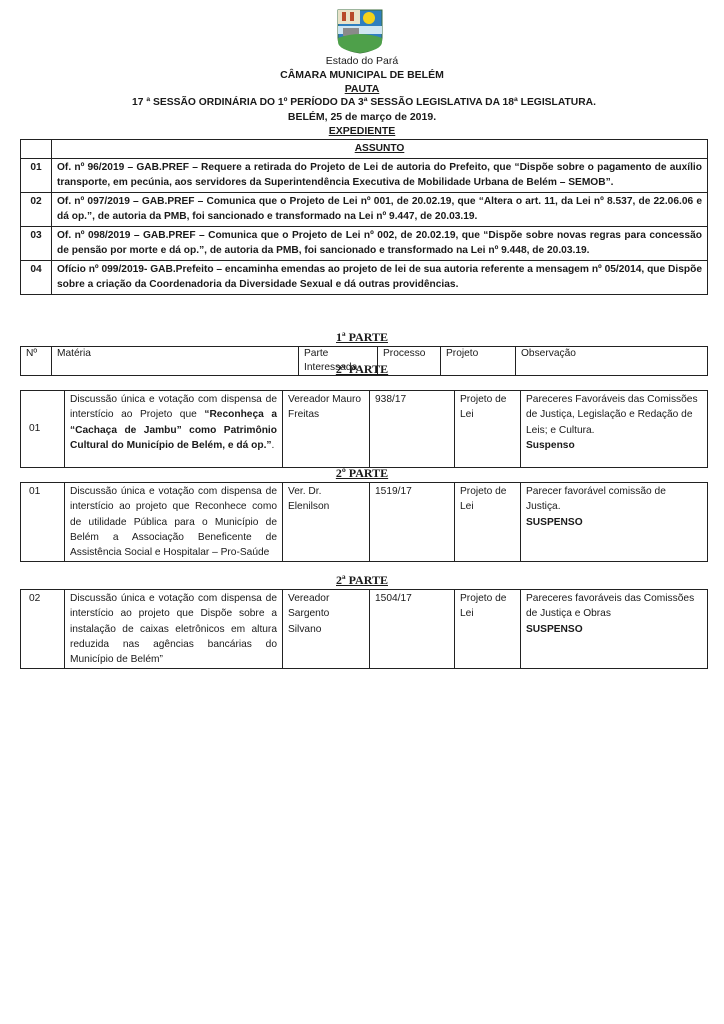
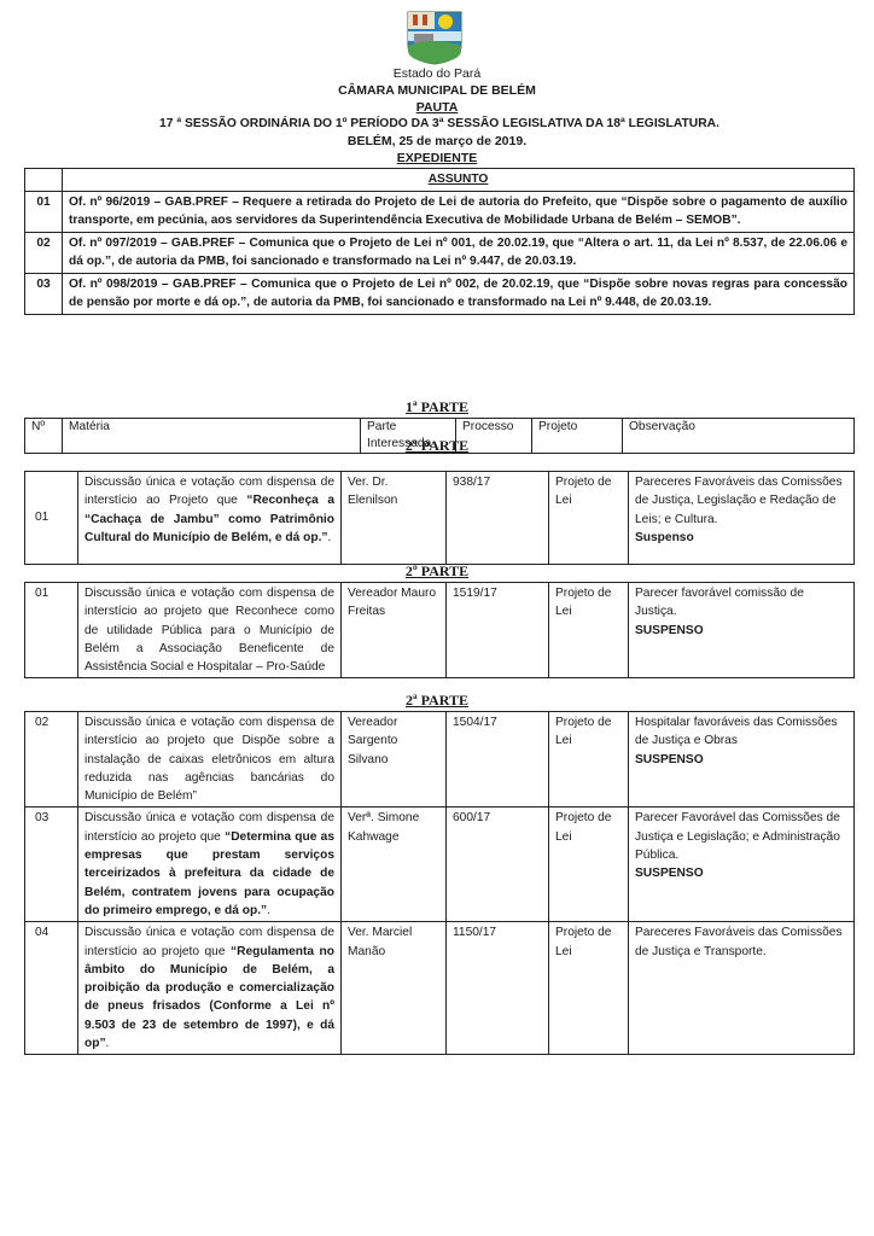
  Estado do Pará
  CÂMARA MUNICIPAL DE BELÉM
  PAUTA
  17 ª SESSÃO ORDINÁRIA DO 1º PERÍODO DA 3ª SESSÃO LEGISLATIVA DA 18ª LEGISLATURA.
  BELÉM, 25 de março de 2019.
  EXPEDIENTE
  	ASSUNTO
  01	Of. nº 96/2019 – GAB.PREF – Requere a retirada do Projeto de Lei de autoria do Prefeito, que “Dispõe sobre o pagamento de auxílio transporte, em pecúnia, aos servidores da Superintendência Executiva de Mobilidade Urbana de Belém – SEMOB”.
  02	Of. nº 097/2019 – GAB.PREF – Comunica que o Projeto de Lei nº 001, de 20.02.19, que “Altera o art. 11, da Lei nº 8.537, de 22.06.06 e dá op.”, de autoria da PMB, foi sancionado e transformado na Lei nº 9.447, de 20.03.19.
  03	Of. nº 098/2019 – GAB.PREF – Comunica que o Projeto de Lei nº 002, de 20.02.19, que “Dispõe sobre novas regras para concessão de pensão por morte e dá op.”, de autoria da PMB, foi sancionado e transformado na Lei nº 9.448, de 20.03.19.
- 04	Ofício nº 099/2019- GAB.Prefeito – encaminha emendas ao projeto de lei de sua autoria referente a mensagem nº 05/2014, que Dispõe sobre a criação da Coordenadoria da Diversidade Sexual e dá outras providências.
  1ª PARTE
  Nº	Matéria	Parte Interessada	Processo	Projeto	Observação
  2º PARTE
- 01	Discussão única e votação com dispensa de interstício ao Projeto que “Reconheça a “Cachaça de Jambu” como Patrimônio Cultural do Município de Belém, e dá op.”.	Vereador Mauro Freitas	938/17	Projeto de Lei	Pareceres Favoráveis das Comissões de Justiça, Legislação e Redação de Leis; e Cultura.Suspenso
+ 01	Discussão única e votação com dispensa de interstício ao Projeto que “Reconheça a “Cachaça de Jambu” como Patrimônio Cultural do Município de Belém, e dá op.”.	Ver. Dr. Elenilson	938/17	Projeto de Lei	Pareceres Favoráveis das Comissões de Justiça, Legislação e Redação de Leis; e Cultura.Suspenso
  2º PARTE
- 01	Discussão única e votação com dispensa de interstício ao projeto que Reconhece como de utilidade Pública para o Município de Belém a Associação Beneficente de Assistência Social e Hospitalar – Pro-Saúde	Ver. Dr. Elenilson	1519/17	Projeto de Lei	Parecer favorável comissão de Justiça.SUSPENSO
+ 01	Discussão única e votação com dispensa de interstício ao projeto que Reconhece como de utilidade Pública para o Município de Belém a Associação Beneficente de Assistência Social e Hospitalar – Pro-Saúde	Vereador Mauro Freitas	1519/17	Projeto de Lei	Parecer favorável comissão de Justiça.SUSPENSO
  2ª PARTE
- 02	Discussão única e votação com dispensa de interstício ao projeto que Dispõe sobre a instalação de caixas eletrônicos em altura reduzida nas agências bancárias do Município de Belém”	Vereador Sargento Silvano	1504/17	Projeto de Lei	Pareceres favoráveis das Comissões de Justiça e ObrasSUSPENSO
+ 02	Discussão única e votação com dispensa de interstício ao projeto que Dispõe sobre a instalação de caixas eletrônicos em altura reduzida nas agências bancárias do Município de Belém”	Vereador Sargento Silvano	1504/17	Projeto de Lei	Hospitalar favoráveis das Comissões de Justiça e ObrasSUSPENSO
+ 03	Discussão única e votação com dispensa de interstício ao projeto que “Determina que as empresas que prestam serviços terceirizados à prefeitura da cidade de Belém, contratem jovens para ocupação do primeiro emprego, e dá op.”.	Verª. Simone Kahwage	600/17	Projeto de Lei	Parecer Favorável das Comissões de Justiça e Legislação; e Administração Pública.SUSPENSO
+ 04	Discussão única e votação com dispensa de interstício ao projeto que “Regulamenta no âmbito do Município de Belém, a proibição da produção e comercialização de pneus frisados (Conforme a Lei nº 9.503 de 23 de setembro de 1997), e dá op”.	Ver. Marciel Manão	1150/17	Projeto de Lei	Pareceres Favoráveis das Comissões de Justiça e Transporte.
